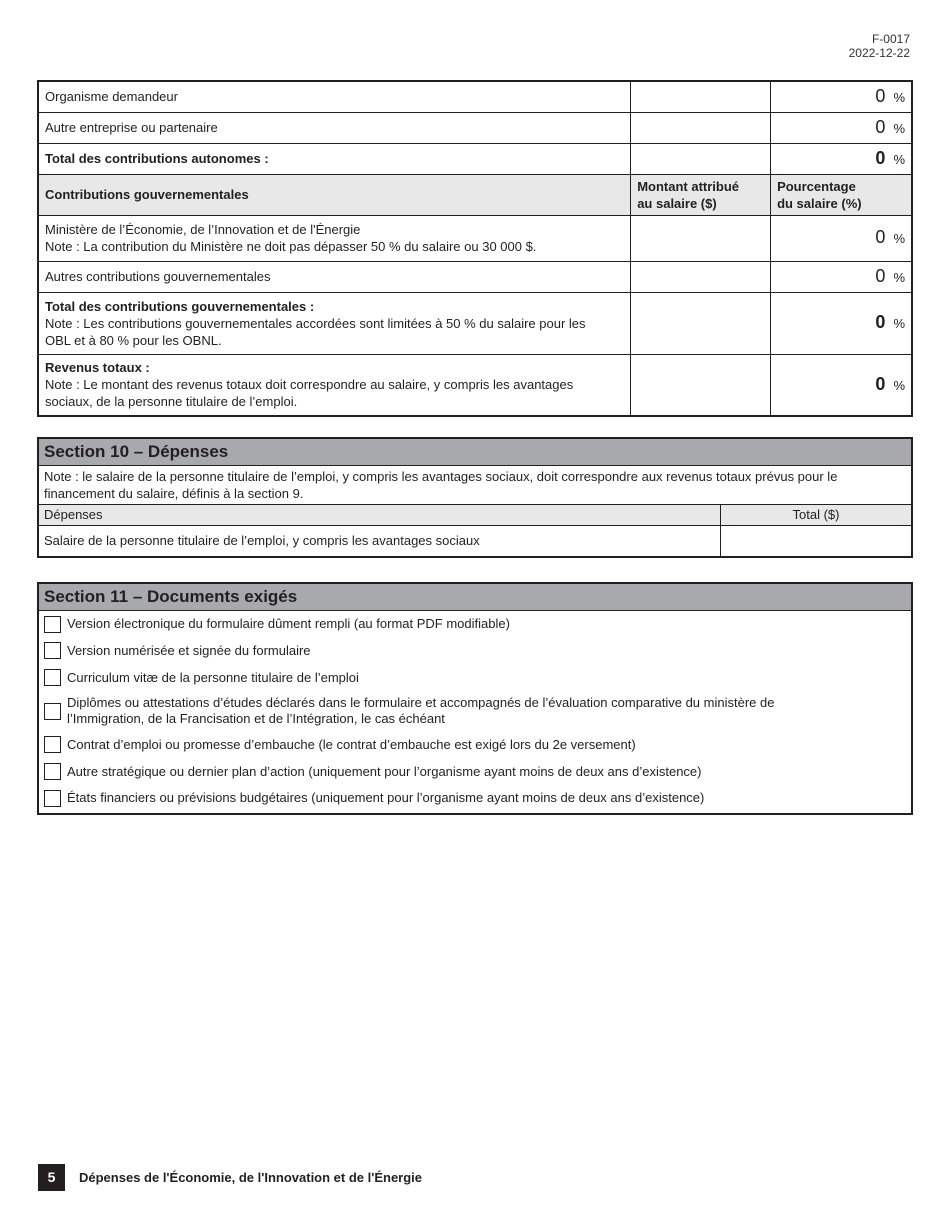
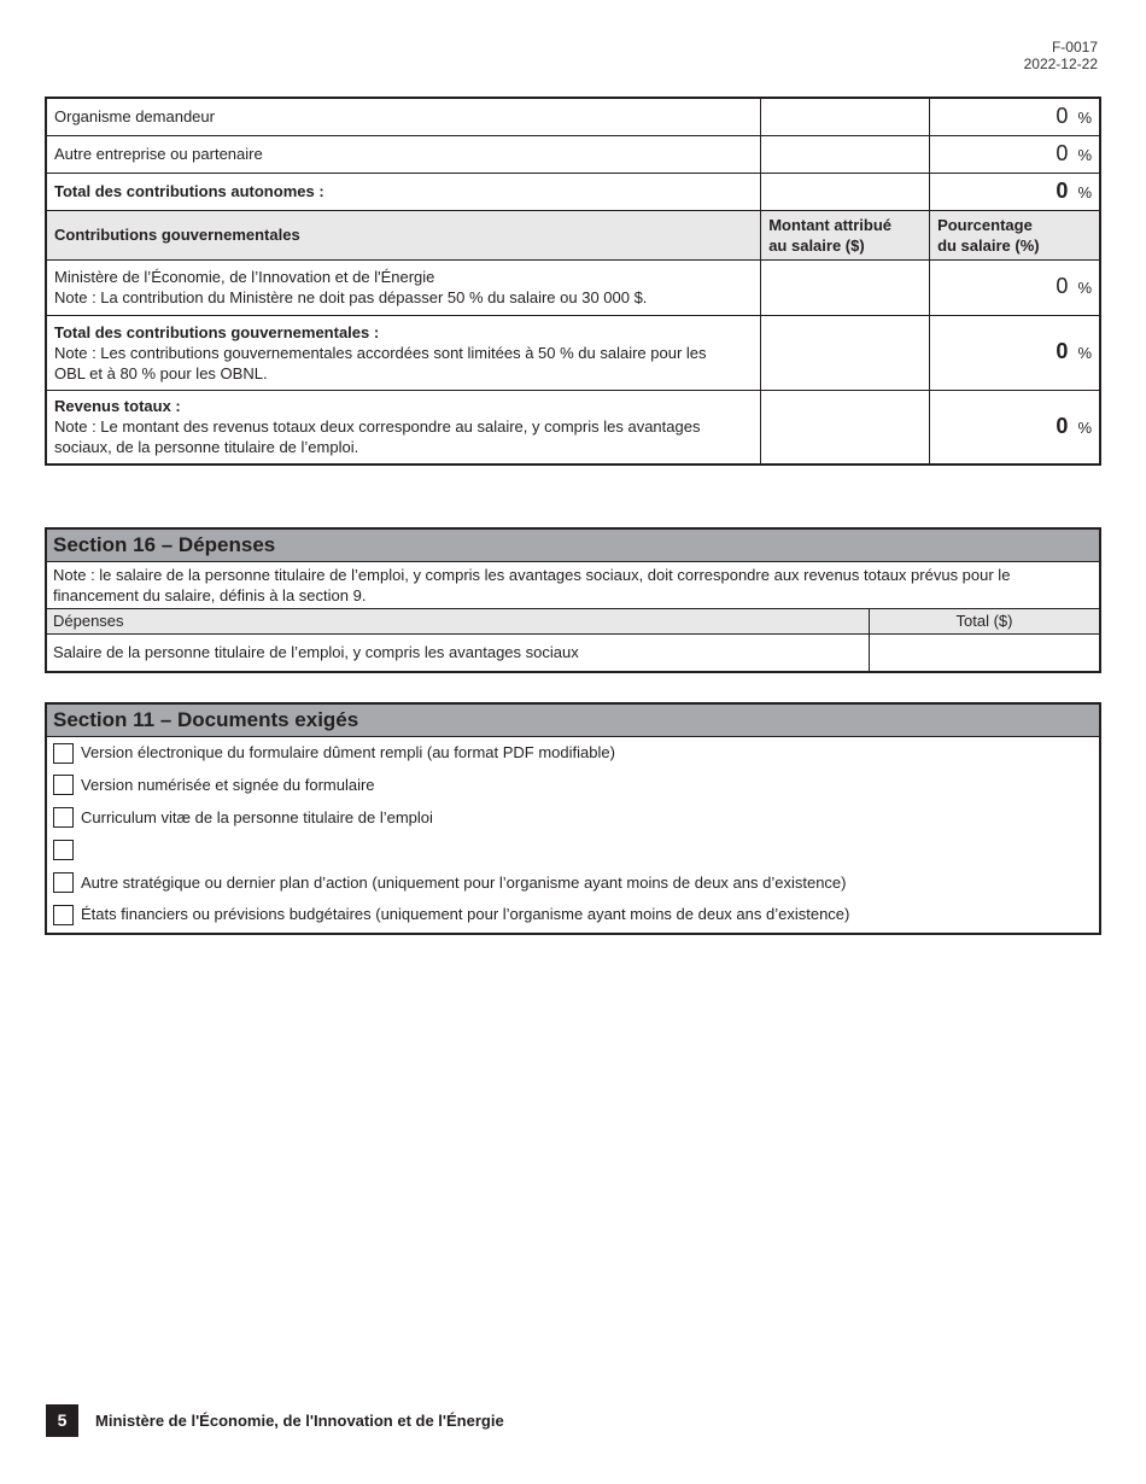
  F-0017
  2022-12-22
  Organisme demandeur		0 %
  Autre entreprise ou partenaire		0 %
  Total des contributions autonomes :		0 %
  Contributions gouvernementales	Montant attribuéau salaire ($)	Pourcentagedu salaire (%)
  Ministère de l’Économie, de l’Innovation et de l'ÉnergieNote : La contribution du Ministère ne doit pas dépasser 50 % du salaire ou 30 000 $.		0 %
- Autres contributions gouvernementales		0 %
  Total des contributions gouvernementales :Note : Les contributions gouvernementales accordées sont limitées à 50 % du salaire pour lesOBL et à 80 % pour les OBNL.		0 %
- Revenus totaux :Note : Le montant des revenus totaux doit correspondre au salaire, y compris les avantagessociaux, de la personne titulaire de l’emploi.		0 %
+ Revenus totaux :Note : Le montant des revenus totaux deux correspondre au salaire, y compris les avantagessociaux, de la personne titulaire de l’emploi.		0 %
- Section 10 – Dépenses
+ Section 16 – Dépenses
  Note : le salaire de la personne titulaire de l’emploi, y compris les avantages sociaux, doit correspondre aux revenus totaux prévus pour le
  financement du salaire, définis à la section 9.
  Dépenses
  Total ($)
  Salaire de la personne titulaire de l’emploi, y compris les avantages sociaux
  Section 11 – Documents exigés
  Version électronique du formulaire dûment rempli (au format PDF modifiable)
  Version numérisée et signée du formulaire
  Curriculum vitæ de la personne titulaire de l’emploi
- Diplômes ou attestations d’études déclarés dans le formulaire et accompagnés de l’évaluation comparative du ministère de
- l’Immigration, de la Francisation et de l’Intégration, le cas échéant
- Contrat d’emploi ou promesse d’embauche (le contrat d’embauche est exigé lors du 2e versement)
  Autre stratégique ou dernier plan d’action (uniquement pour l’organisme ayant moins de deux ans d’existence)
  États financiers ou prévisions budgétaires (uniquement pour l’organisme ayant moins de deux ans d’existence)
  5
- Dépenses de l'Économie, de l'Innovation et de l'Énergie
+ Ministère de l'Économie, de l'Innovation et de l'Énergie
